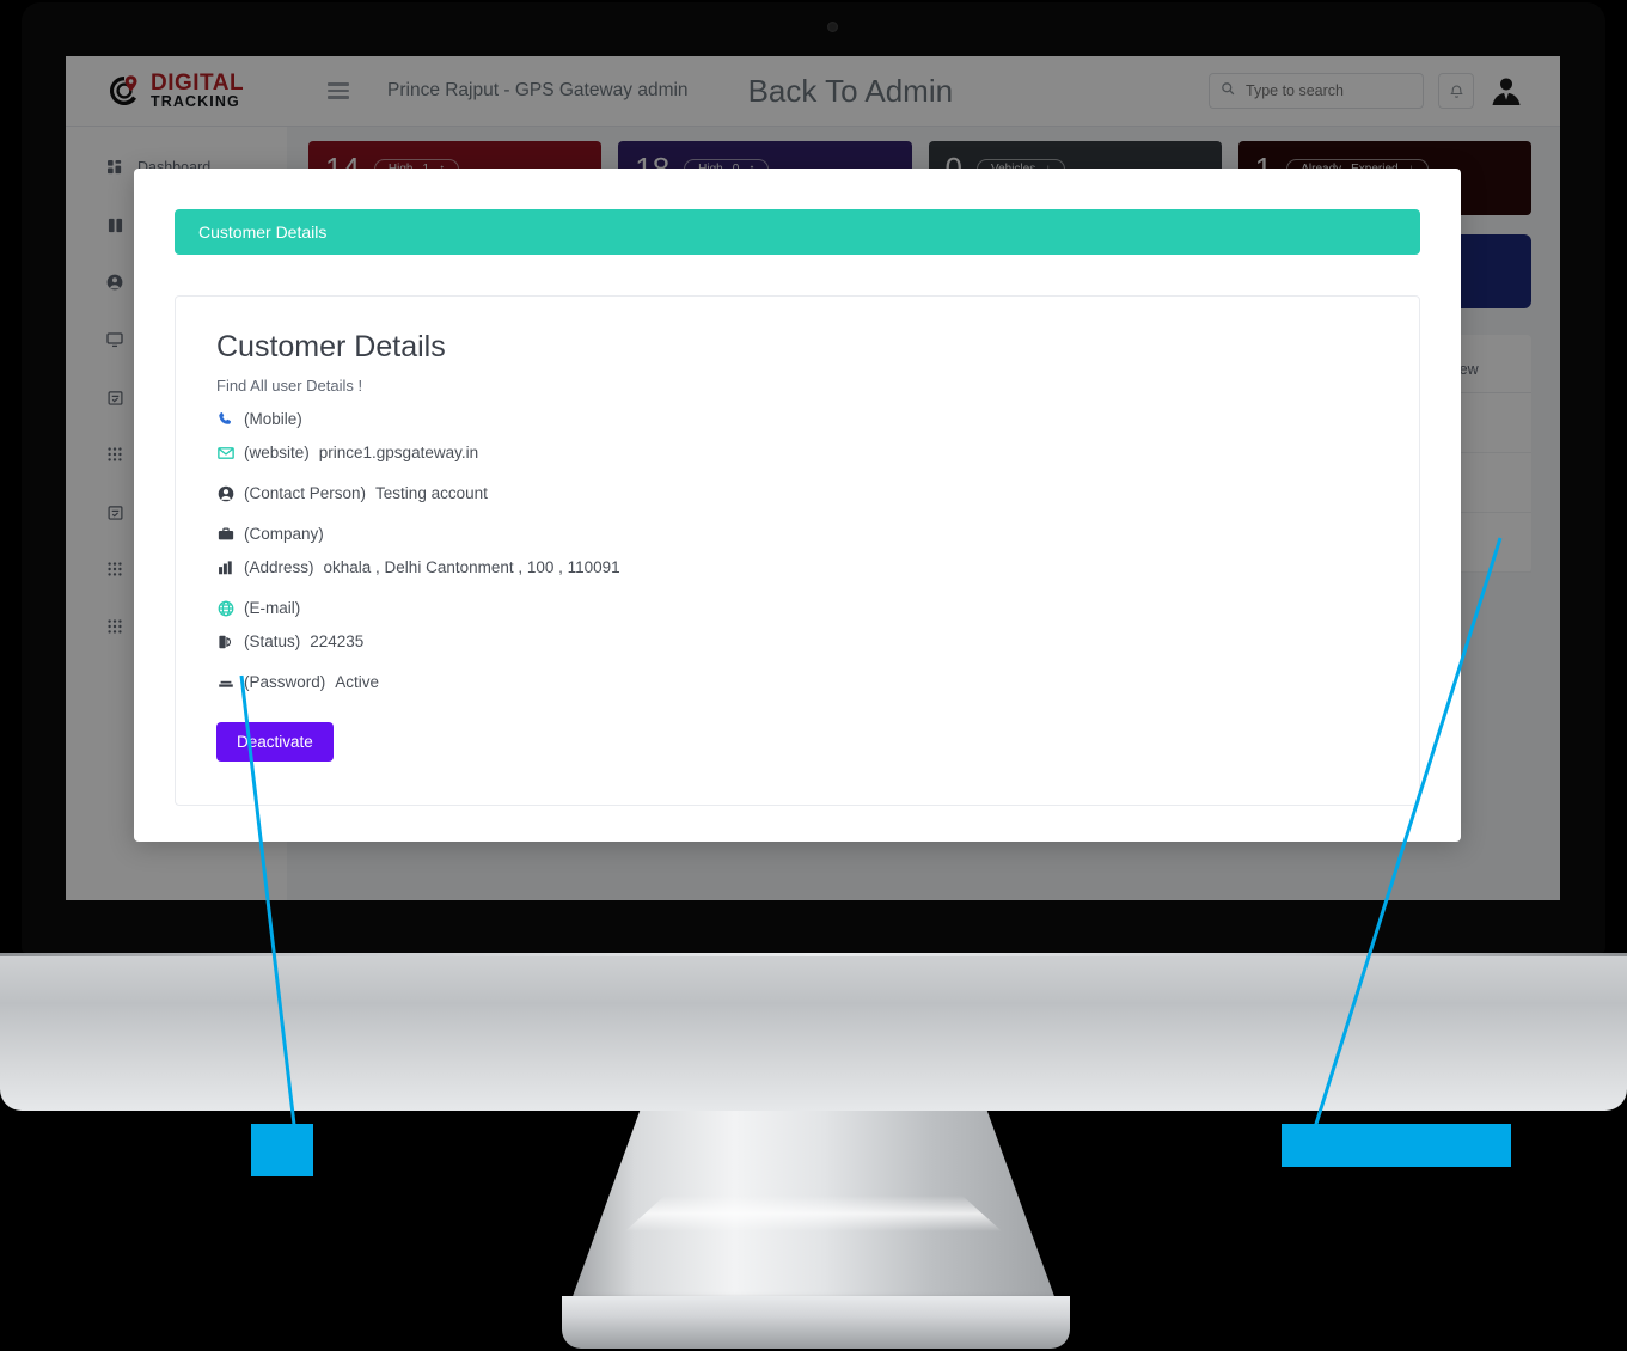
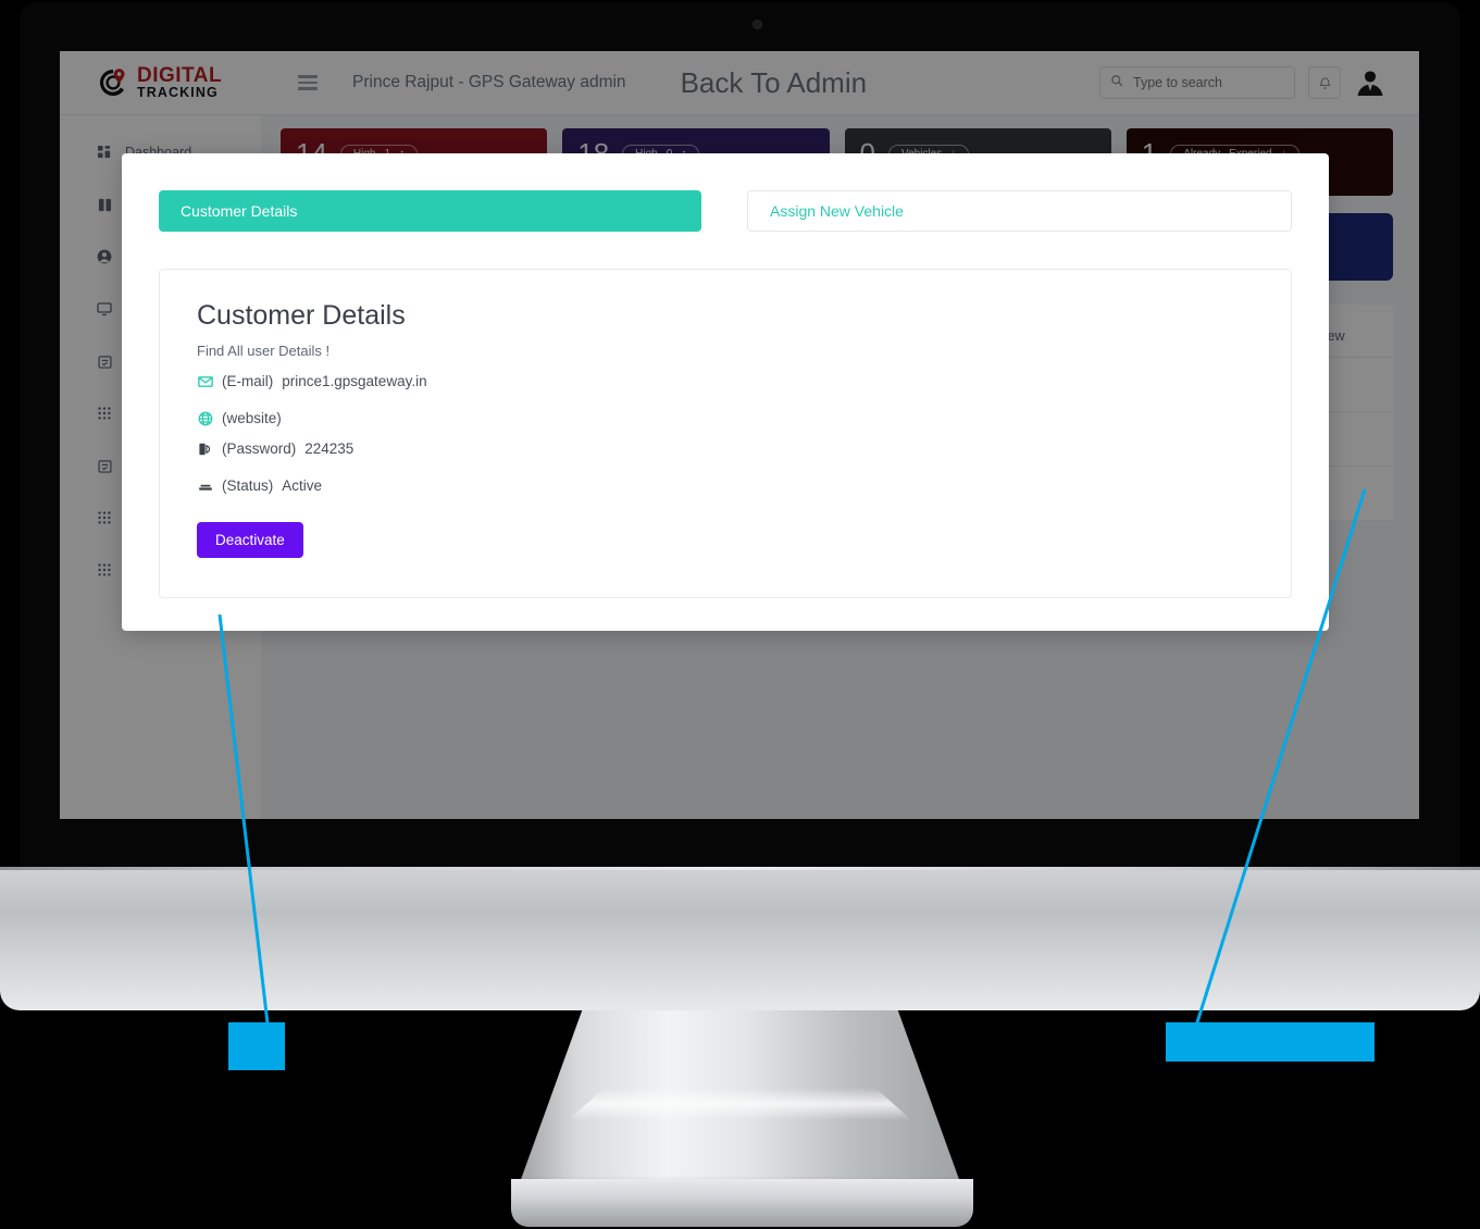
  DIGITAL
  TRACKING
  Prince Rajput - GPS Gateway admin
  Back To Admin
  Type to search
  Dashboard
  Customer Details
+ Assign New Vehicle
  Customer Details
  Find All user Details !
- (Mobile)
- (website)
+ (E-mail)
  prince1.gpsgateway.in
- (Contact Person)
- Testing account
- (Company)
- (Address)
- okhala , Delhi Cantonment , 100 , 110091
- (E-mail)
+ (website)
- (Status)
+ (Password)
  224235
- (Password)
+ (Status)
  Active
  Deactivate
